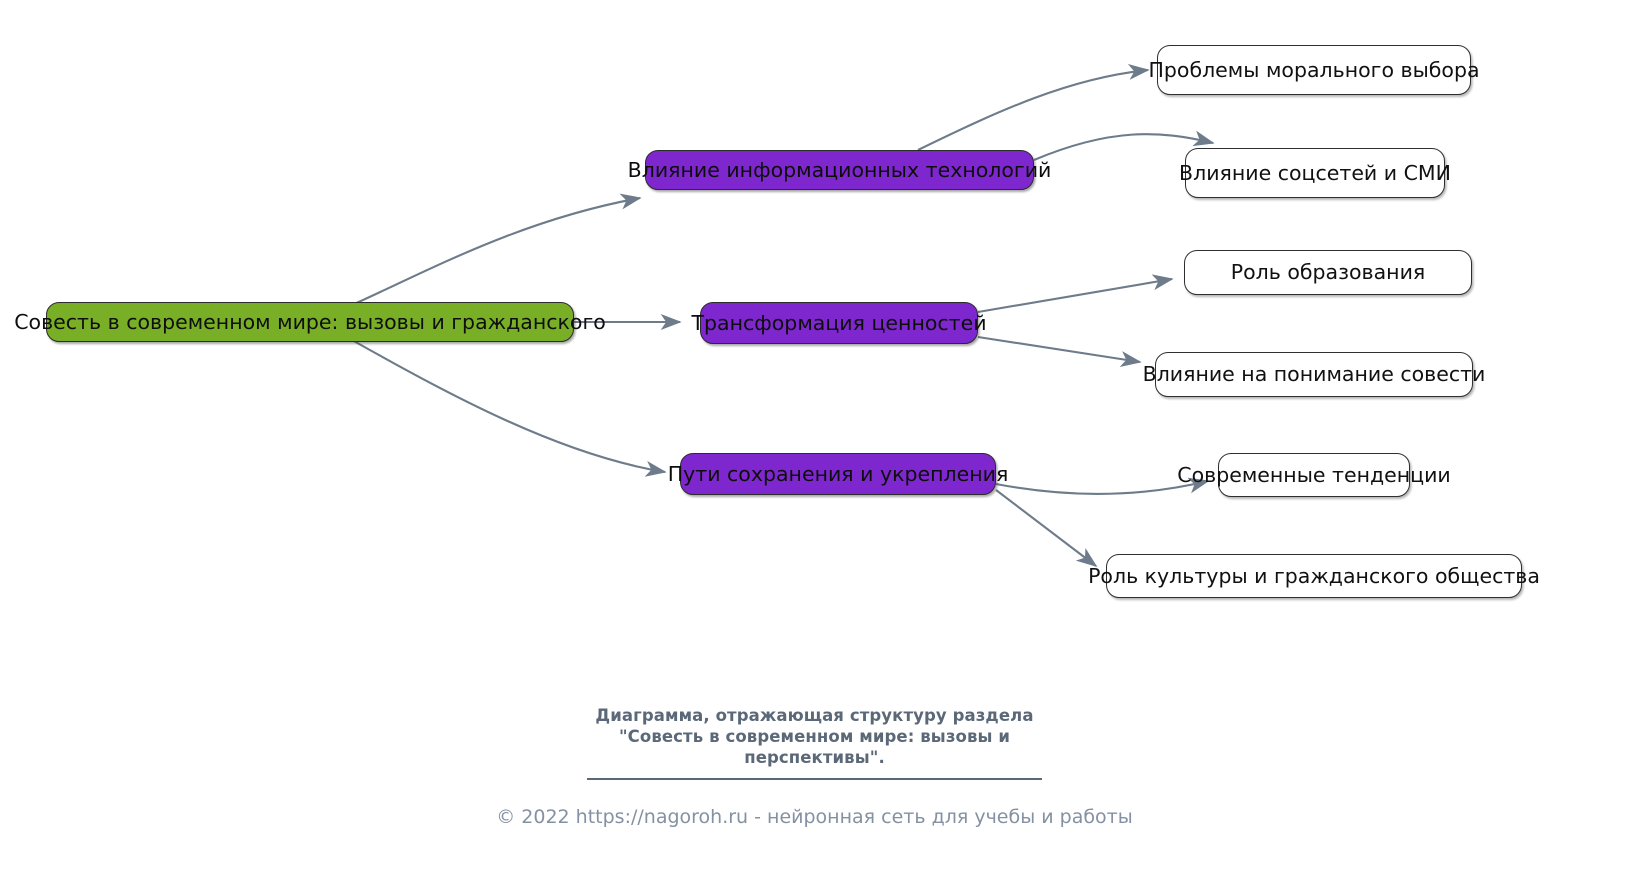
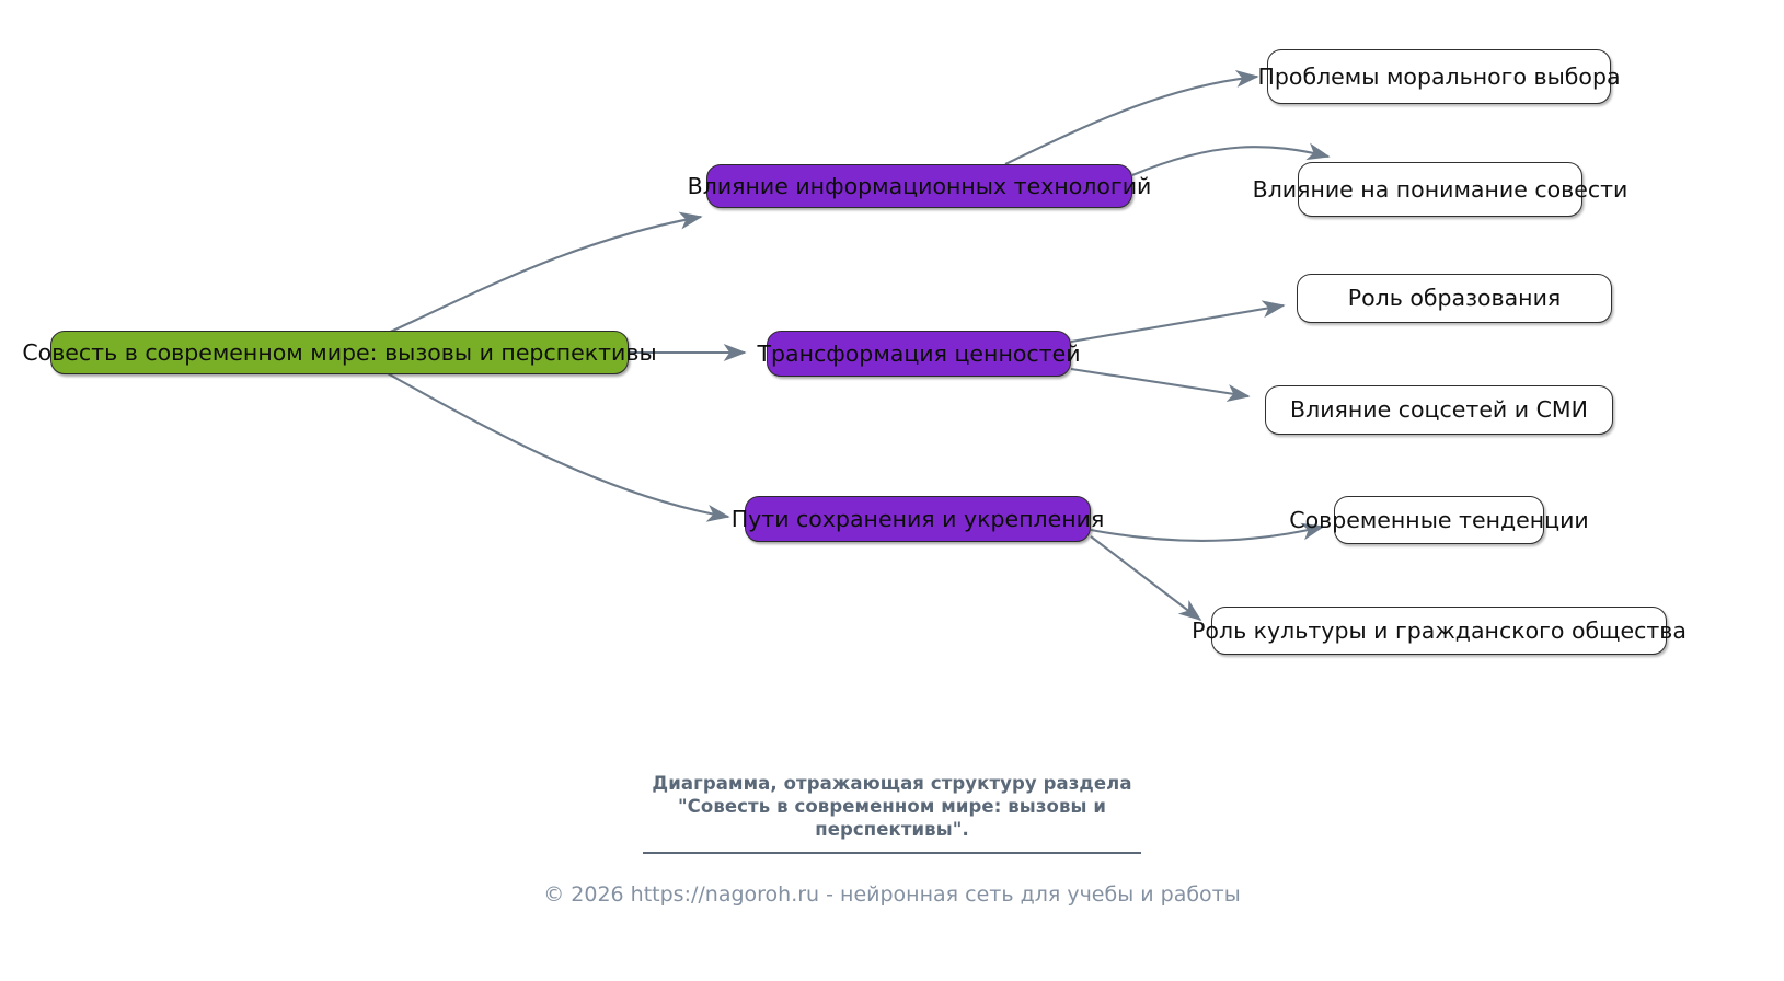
- Совесть в современном мире: вызовы и гражданского
+ Совесть в современном мире: вызовы и перспективы
  Влияние информационных технологий
  Проблемы морального выбора
- Влияние соцсетей и СМИ
+ Влияние на понимание совести
  Трансформация ценностей
  Роль образования
- Влияние на понимание совести
+ Влияние соцсетей и СМИ
  Пути сохранения и укрепления
  Современные тенденции
  Роль культуры и гражданского общества
  Диаграмма, отражающая структуру раздела
  "Совесть в современном мире: вызовы и
  перспективы".
- © 2022 https://nagoroh.ru - нейронная сеть для учебы и работы
+ © 2026 https://nagoroh.ru - нейронная сеть для учебы и работы
